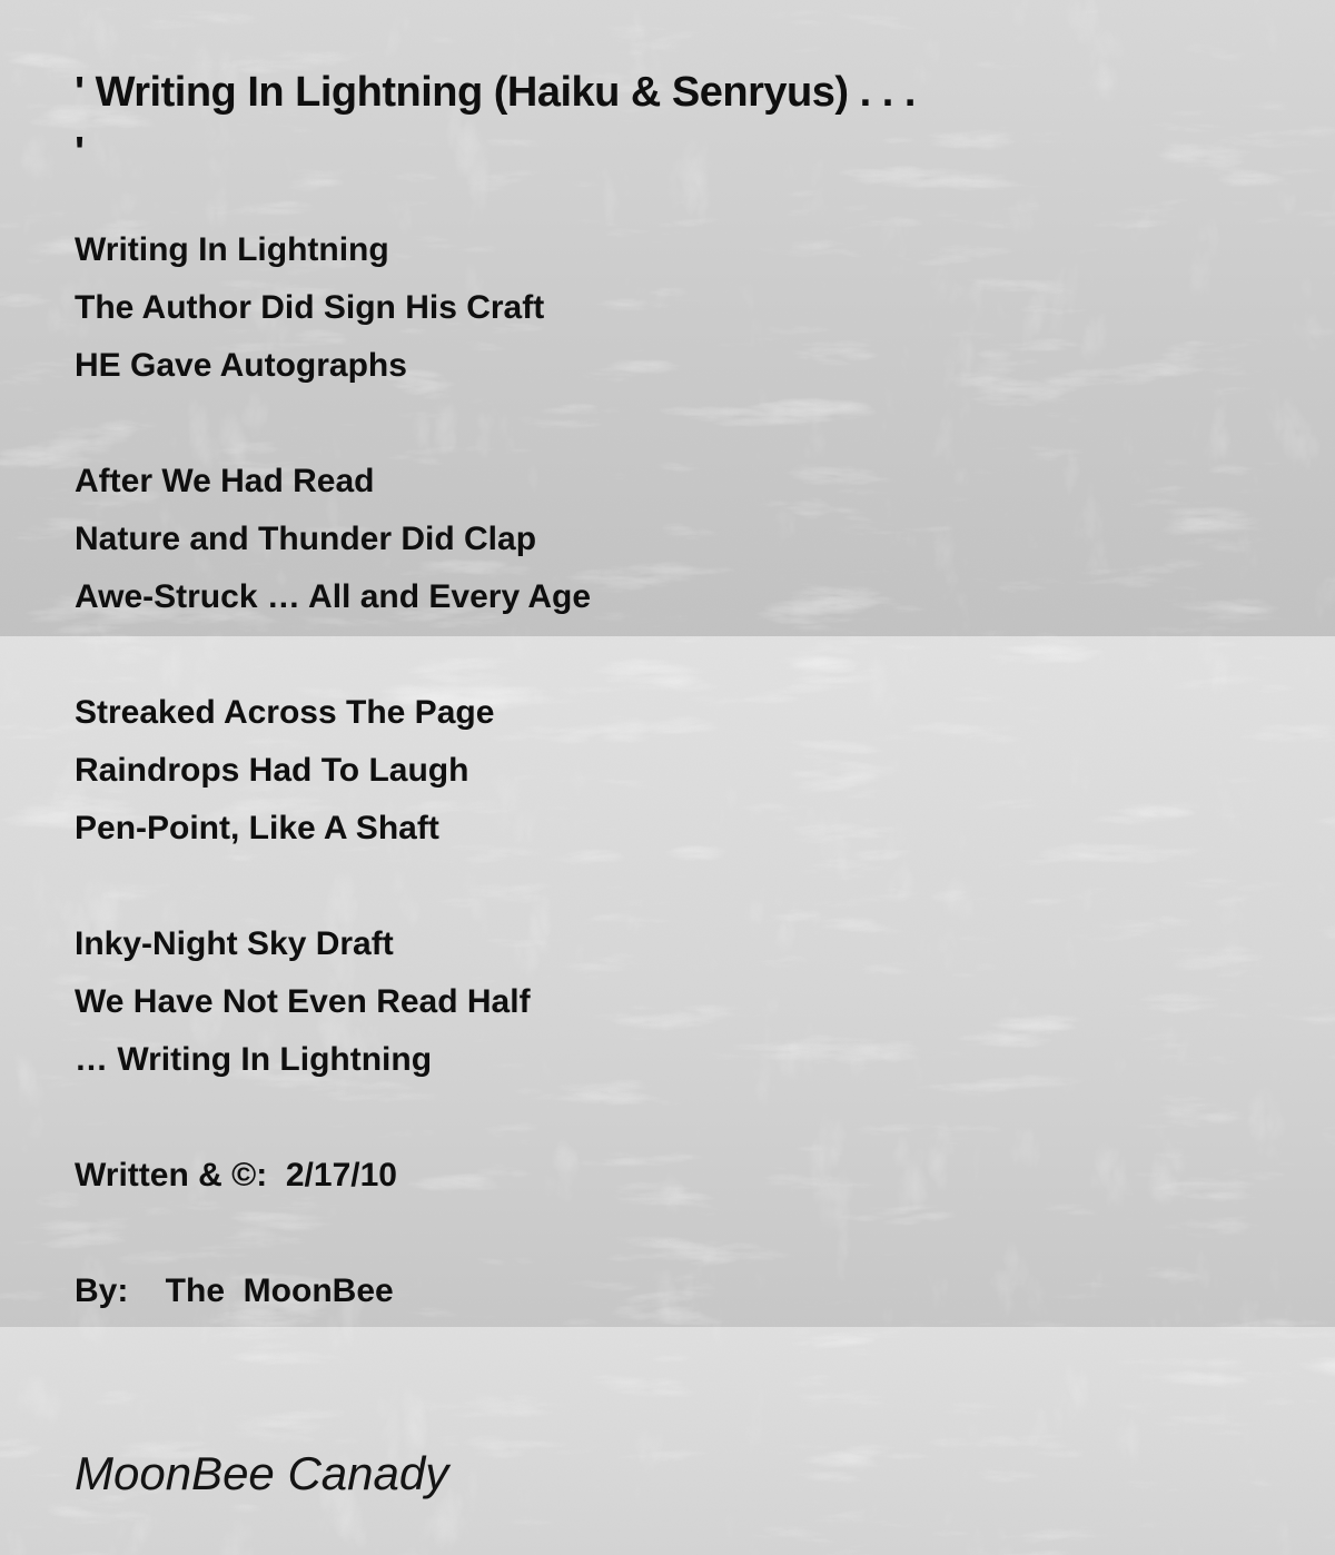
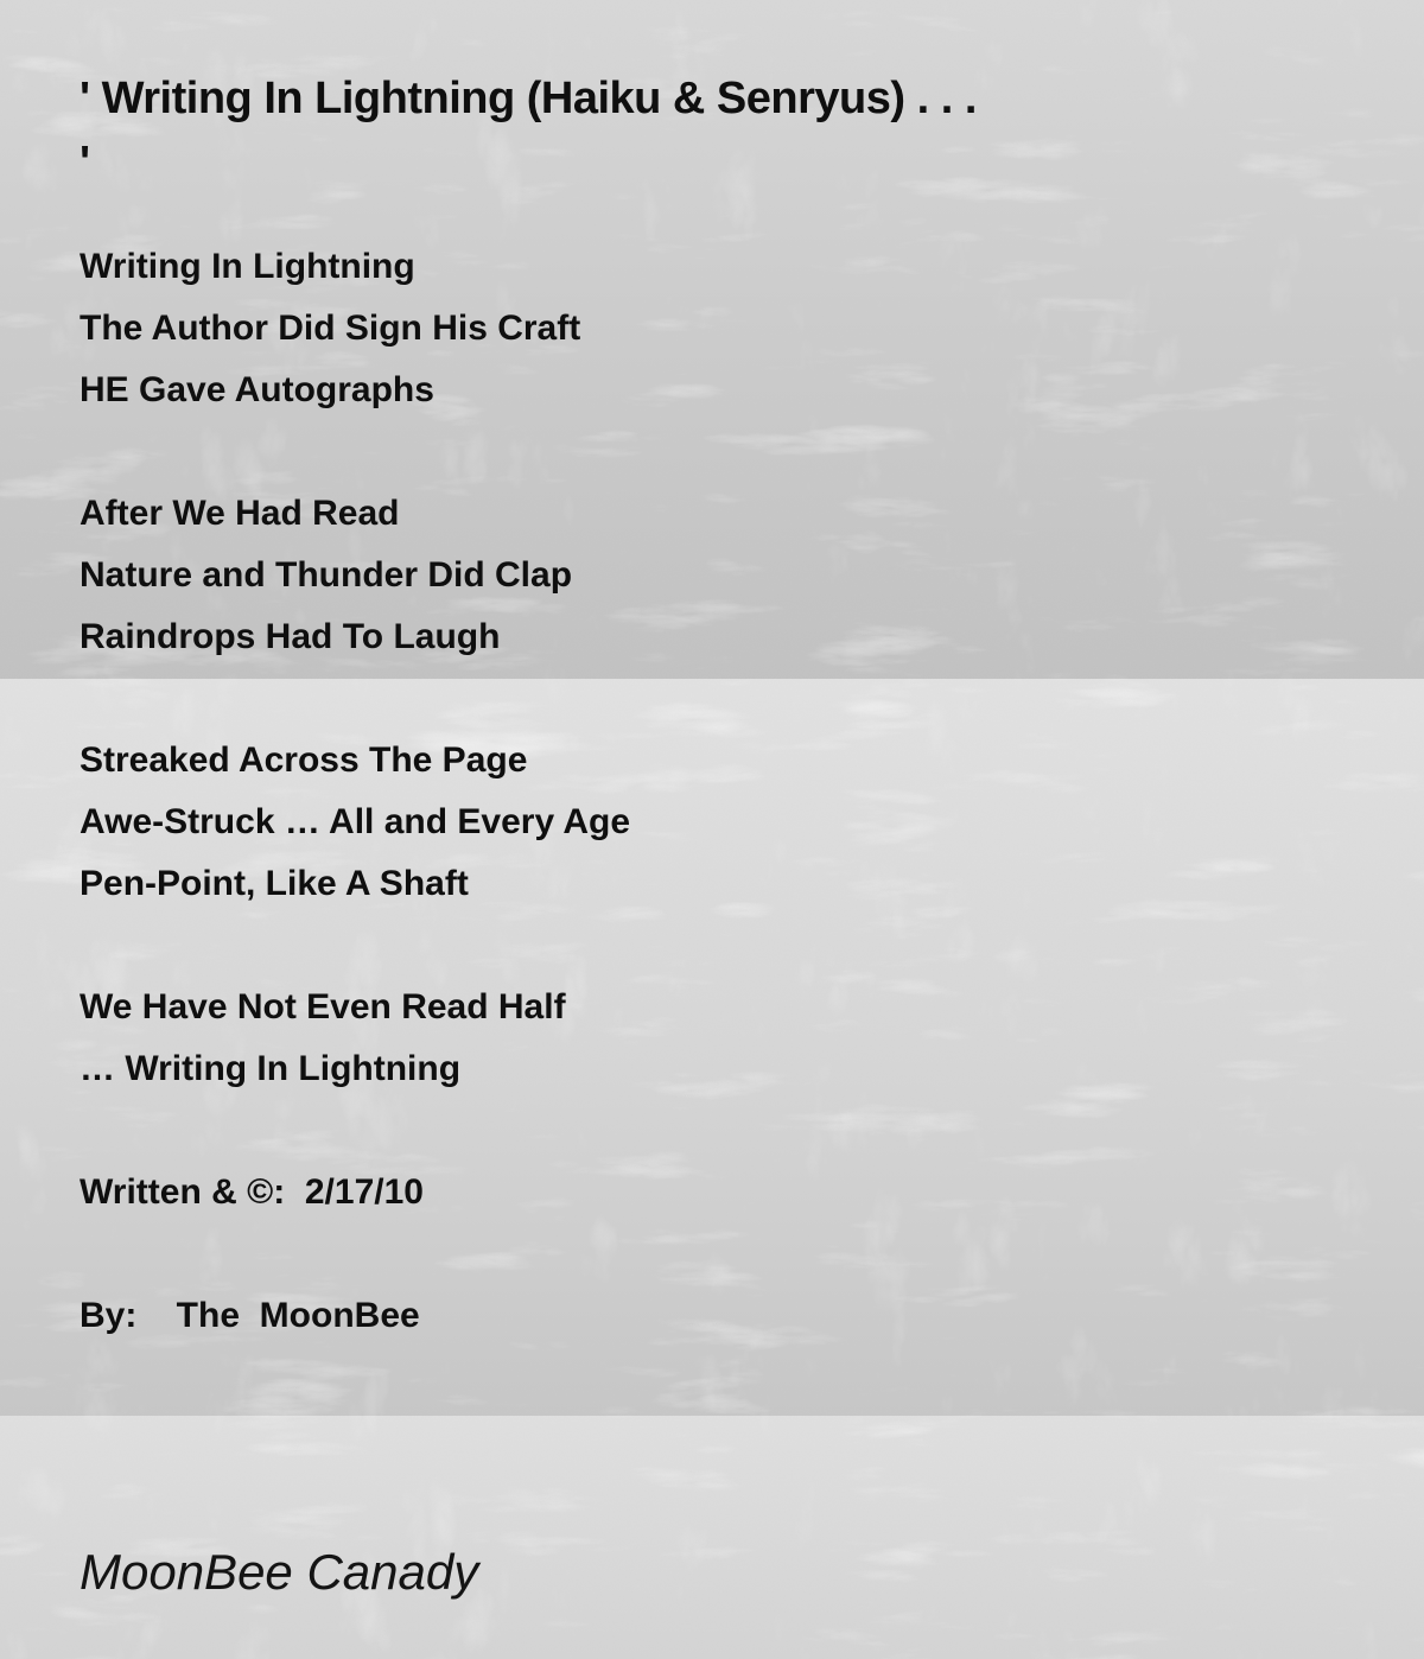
  ' Writing In Lightning (Haiku & Senryus) . . .
  '
  Writing In Lightning
  The Author Did Sign His Craft
  HE Gave Autographs
  After We Had Read
  Nature and Thunder Did Clap
- Awe-Struck … All and Every Age
+ Raindrops Had To Laugh
  Streaked Across The Page
- Raindrops Had To Laugh
+ Awe-Struck … All and Every Age
  Pen-Point, Like A Shaft
- Inky-Night Sky Draft
  We Have Not Even Read Half
  … Writing In Lightning
  Written & ©: 2/17/10
  By: The MoonBee
  MoonBee Canady
